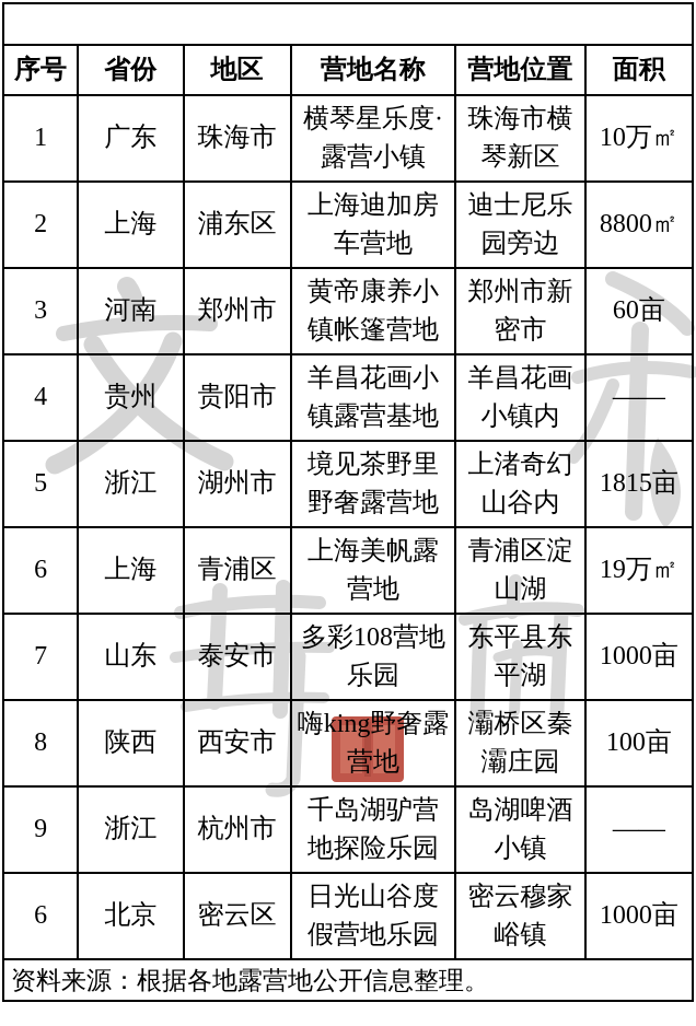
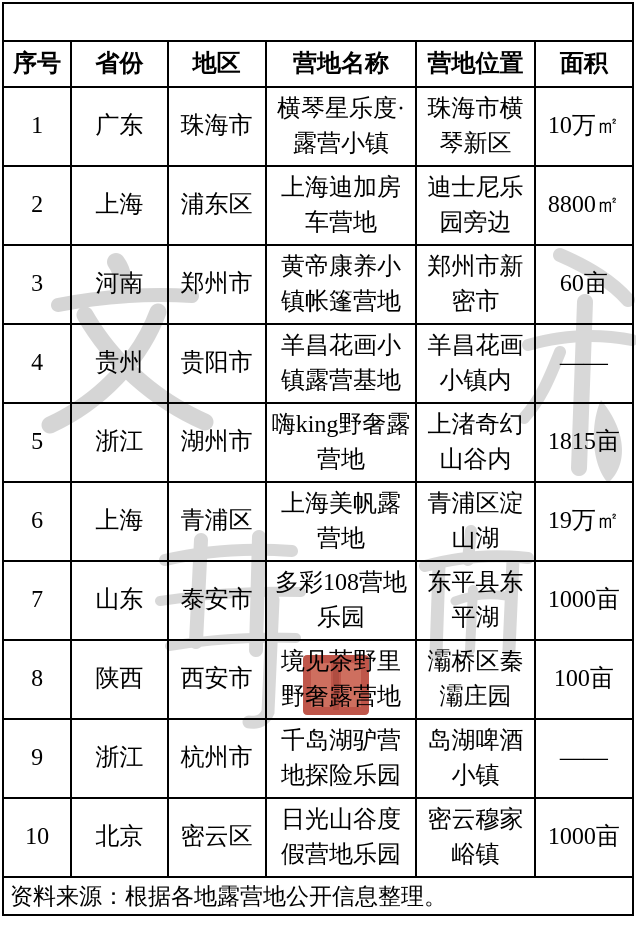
  序号	省份	地区	营地名称	营地位置	面积
  1	广东	珠海市	横琴星乐度·露营小镇	珠海市横琴新区	10万㎡
  2	上海	浦东区	上海迪加房车营地	迪士尼乐园旁边	8800㎡
  3	河南	郑州市	黄帝康养小镇帐篷营地	郑州市新密市	60亩
  4	贵州	贵阳市	羊昌花画小镇露营基地	羊昌花画小镇内	——
- 5	浙江	湖州市	境见茶野里野奢露营地	上渚奇幻山谷内	1815亩
+ 5	浙江	湖州市	嗨king野奢露营地	上渚奇幻山谷内	1815亩
  6	上海	青浦区	上海美帆露营地	青浦区淀山湖	19万㎡
  7	山东	泰安市	多彩108营地乐园	东平县东平湖	1000亩
- 8	陕西	西安市	嗨king野奢露营地	灞桥区秦灞庄园	100亩
+ 8	陕西	西安市	境见茶野里野奢露营地	灞桥区秦灞庄园	100亩
  9	浙江	杭州市	千岛湖驴营地探险乐园	岛湖啤酒小镇	——
- 6	北京	密云区	日光山谷度假营地乐园	密云穆家峪镇	1000亩
+ 10	北京	密云区	日光山谷度假营地乐园	密云穆家峪镇	1000亩
  资料来源：根据各地露营地公开信息整理。
